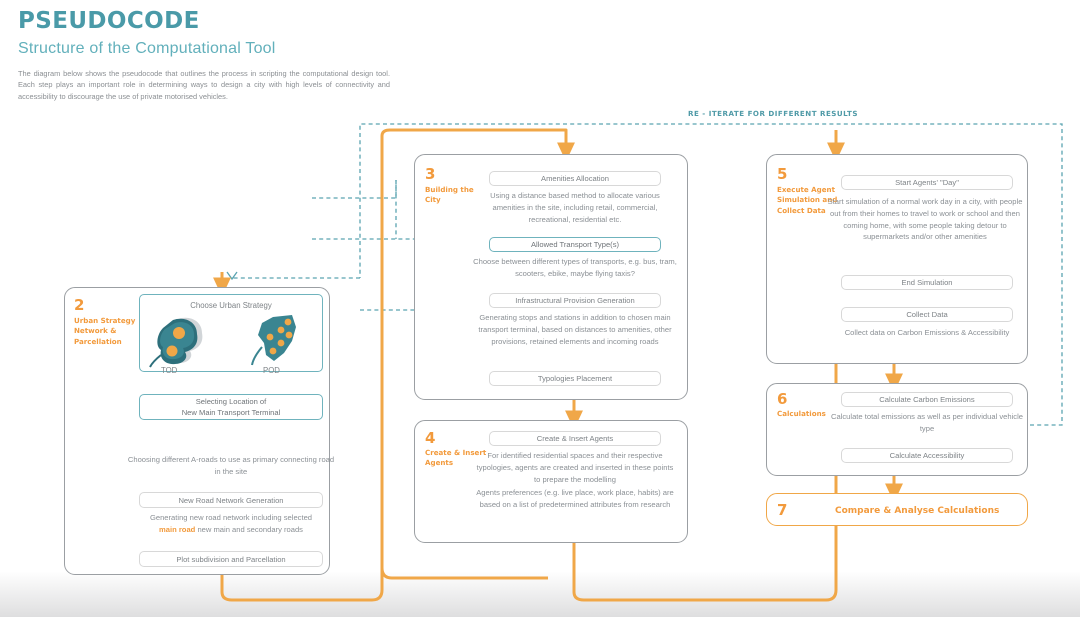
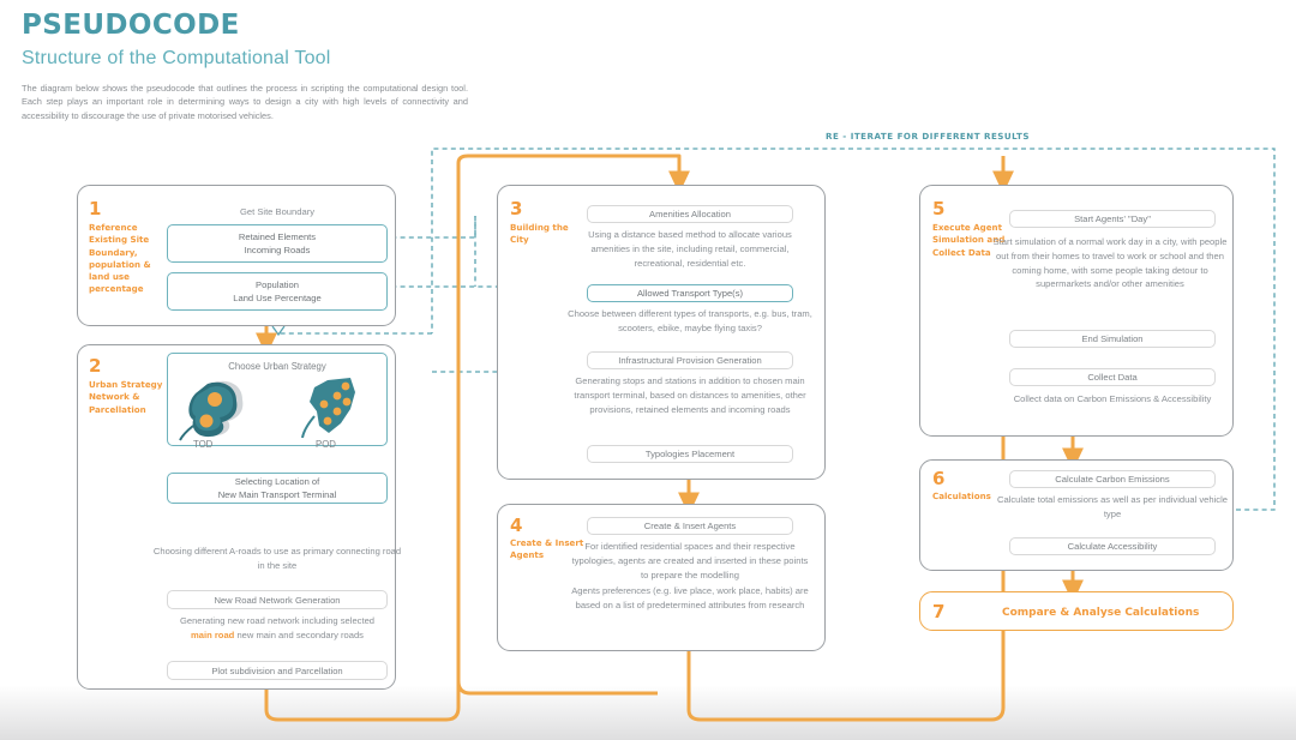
  PSEUDOCODE
  Structure of the Computational Tool
  The diagram below shows the pseudocode that outlines the process in scripting the computational design tool. Each step plays an important role in determining ways to design a city with high levels of connectivity and accessibility to discourage the use of private motorised vehicles.
  RE - ITERATE FOR DIFFERENT RESULTS
+ 1
+ Reference Existing Site Boundary, population & land use percentage
+ Get Site Boundary
+ Retained Elements
+ Incoming Roads
+ Population
+ Land Use Percentage
  2
  Urban Strategy Network & Parcellation
  Choose Urban Strategy
  TOD
  POD
  Selecting Location of
  New Main Transport Terminal
  Choosing different A-roads to use as primary connecting road in the site
  New Road Network Generation
  Generating new road network including selected
  main road new main and secondary roads
  Plot subdivision and Parcellation
  3
  Building the City
  Amenities Allocation
  Using a distance based method to allocate various amenities in the site, including retail, commercial, recreational, residential etc.
  Allowed Transport Type(s)
  Choose between different types of transports, e.g. bus, tram, scooters, ebike, maybe flying taxis?
  Infrastructural Provision Generation
  Generating stops and stations in addition to chosen main transport terminal, based on distances to amenities, other provisions, retained elements and incoming roads
  Typologies Placement
  4
  Create & Insert Agents
  Create & Insert Agents
  For identified residential spaces and their respective typologies, agents are created and inserted in these points to prepare the modelling
  Agents preferences (e.g. live place, work place, habits) are based on a list of predetermined attributes from research
  5
  Execute Agent Simulation and Collect Data
  Start Agents' "Day"
  Start simulation of a normal work day in a city, with people out from their homes to travel to work or school and then coming home, with some people taking detour to supermarkets and/or other amenities
  End Simulation
  Collect Data
  Collect data on Carbon Emissions & Accessibility
  6
  Calculations
  Calculate Carbon Emissions
  Calculate total emissions as well as per individual vehicle type
  Calculate Accessibility
  7
  Compare & Analyse Calculations
